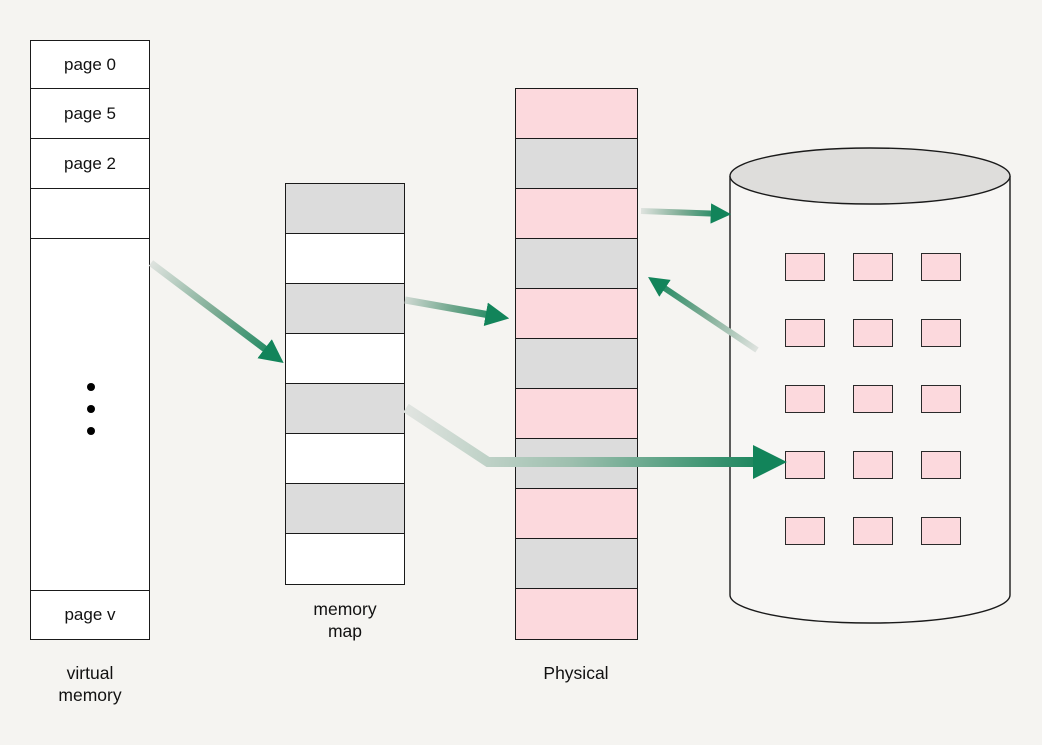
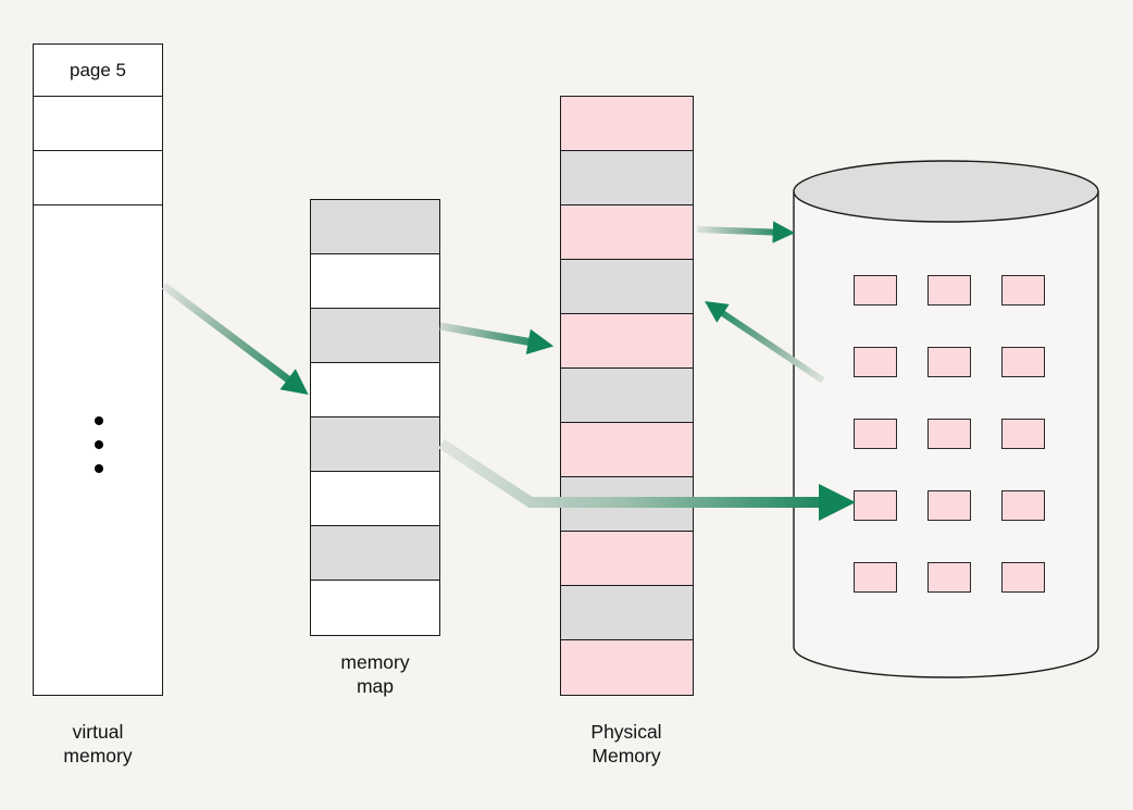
- page 0
  page 5
- page 2
- page v
  virtual
  memory
  memory
  map
  Physical
+ Memory
